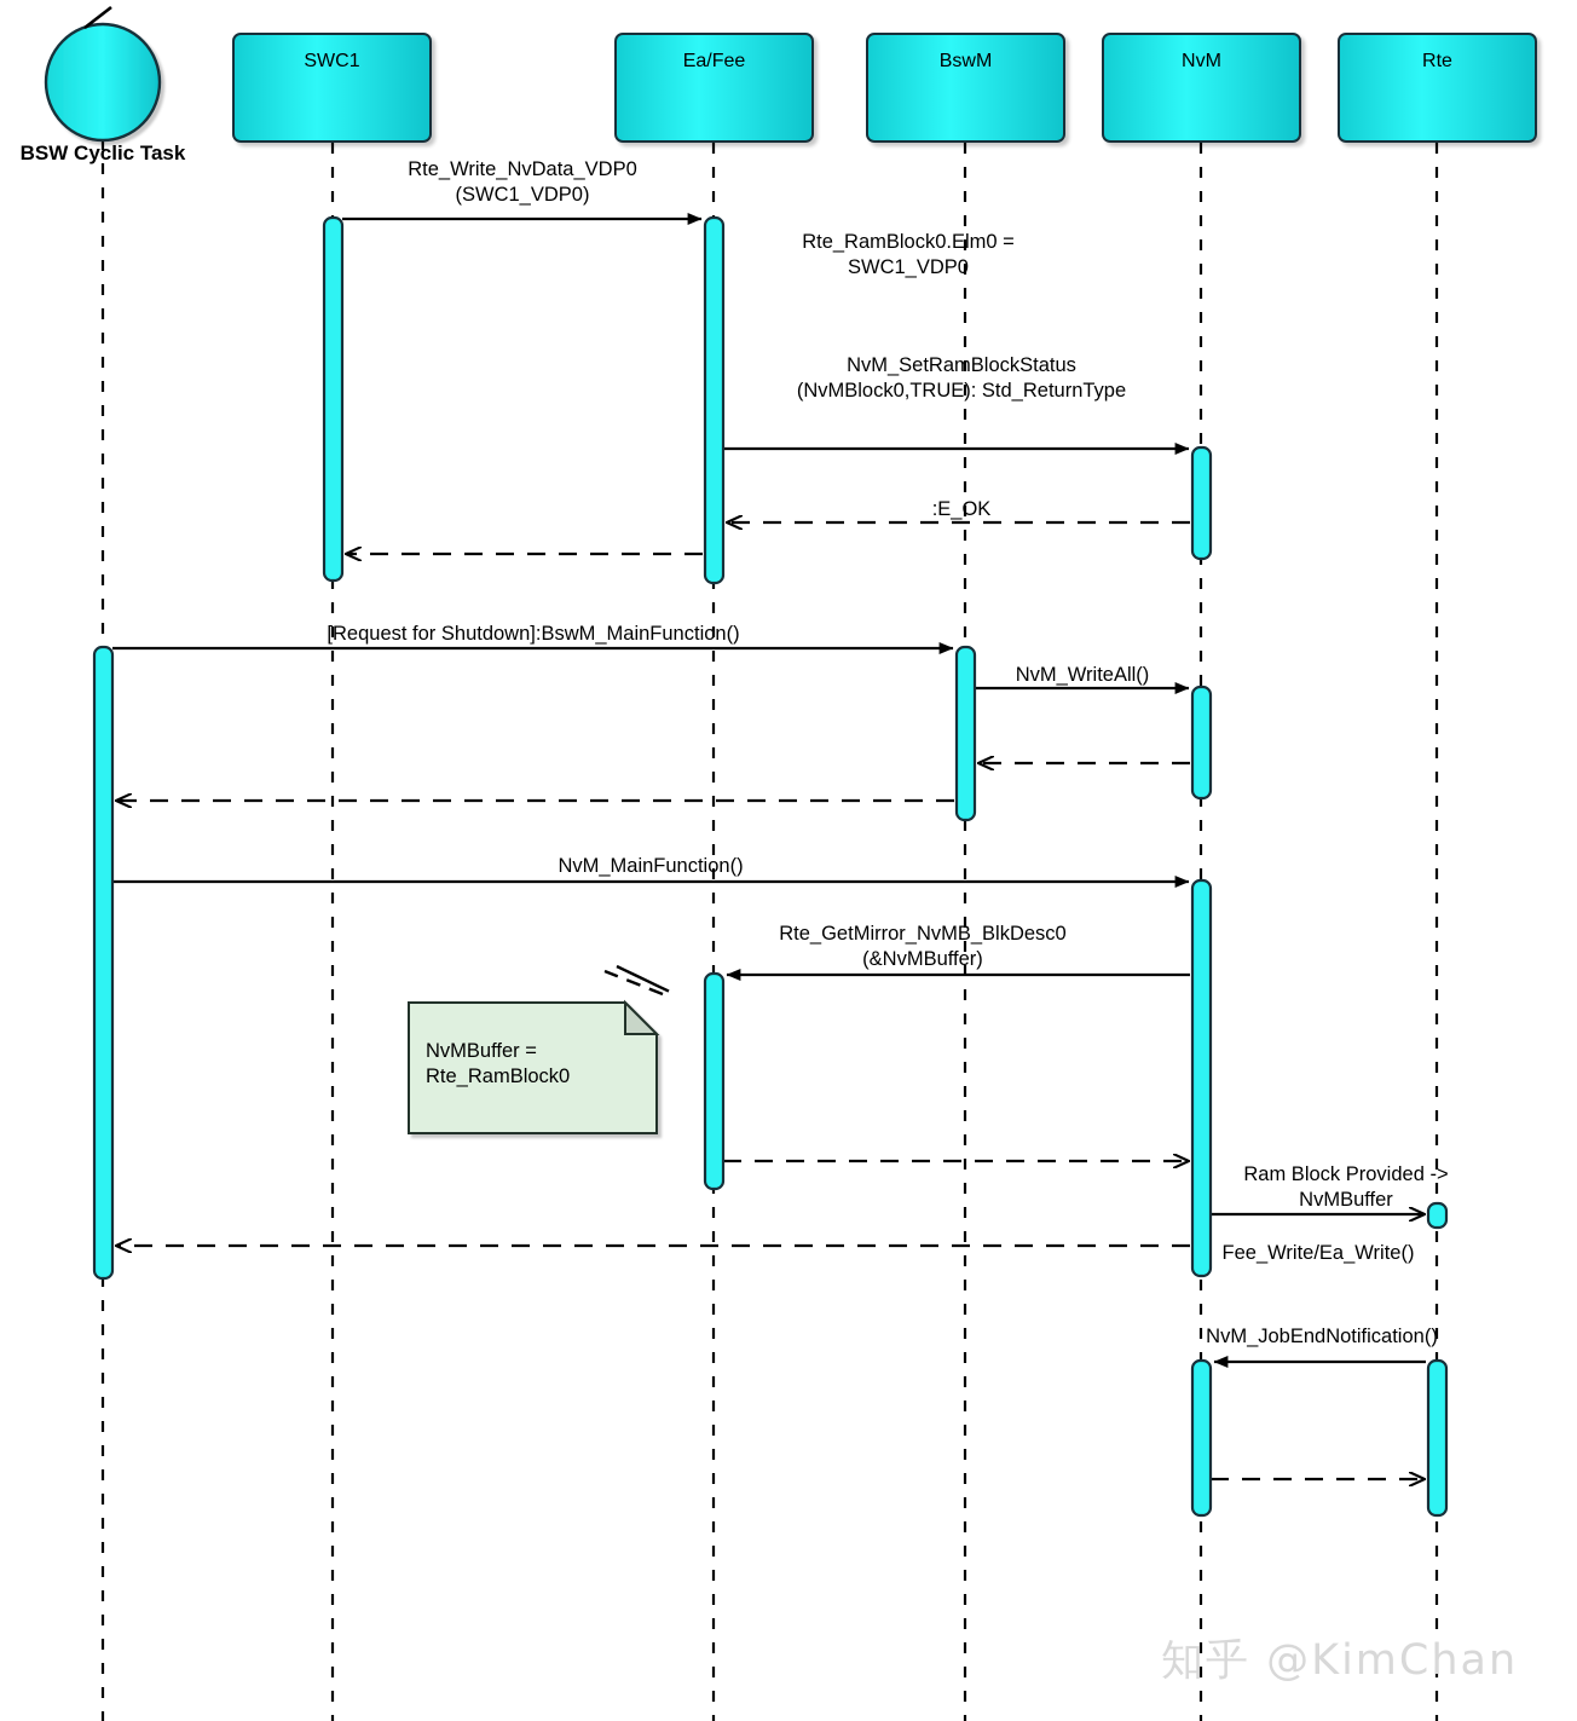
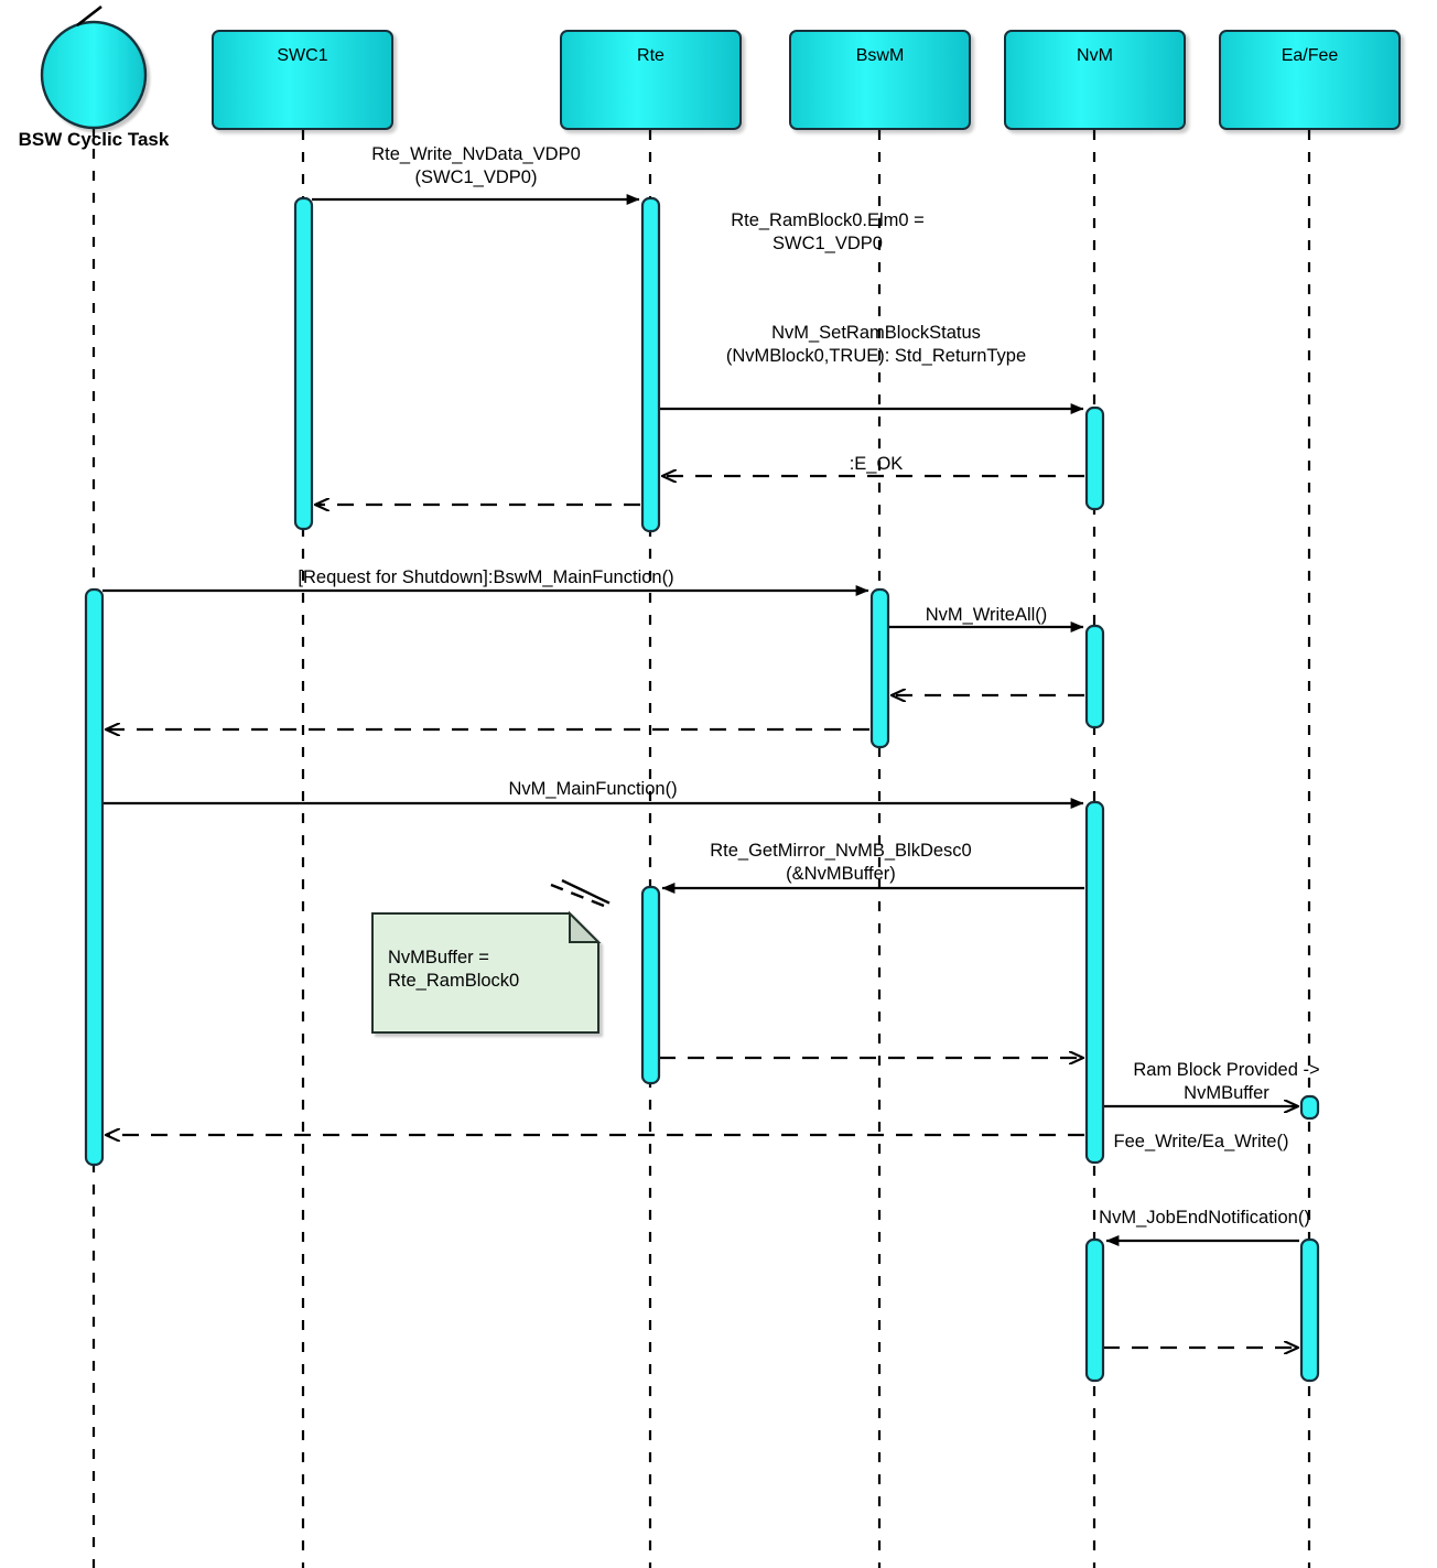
  SWC1
- Ea/Fee
+ Rte
  BswM
  NvM
- Rte
+ Ea/Fee
  Rte_Write_NvData_VDP0
  (SWC1_VDP0)
  Rte_RamBlock0.Elm0 =
  SWC1_VDP0
  NvM_SetRamBlockStatus
  (NvMBlock0,TRUE): Std_ReturnType
  :E_OK
  [Request for Shutdown]:BswM_MainFunction()
  NvM_WriteAll()
  NvM_MainFunction()
  Rte_GetMirror_NvMB_BlkDesc0
  (&NvMBuffer)
  Ram Block Provided ->
  NvMBuffer
  Fee_Write/Ea_Write()
  NvM_JobEndNotification()
  NvMBuffer =
  Rte_RamBlock0
  BSW Cyclic Task
- 知乎 @KimChan
